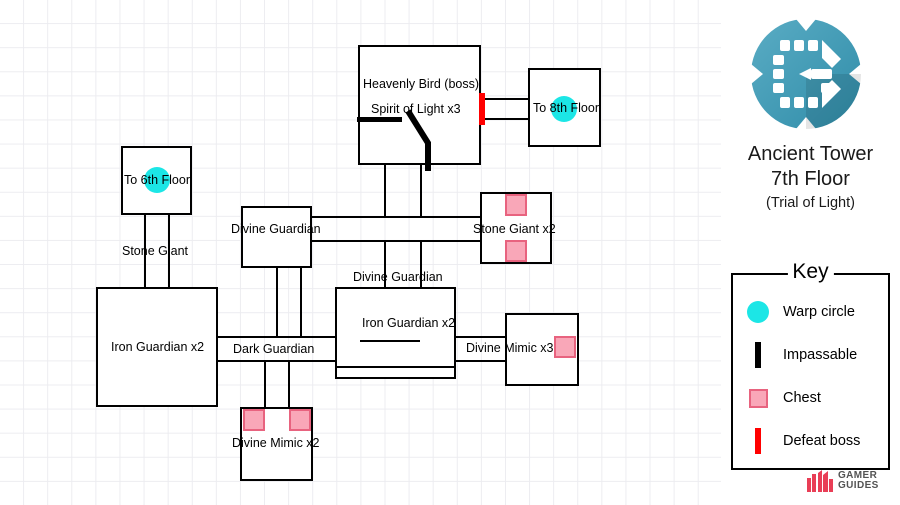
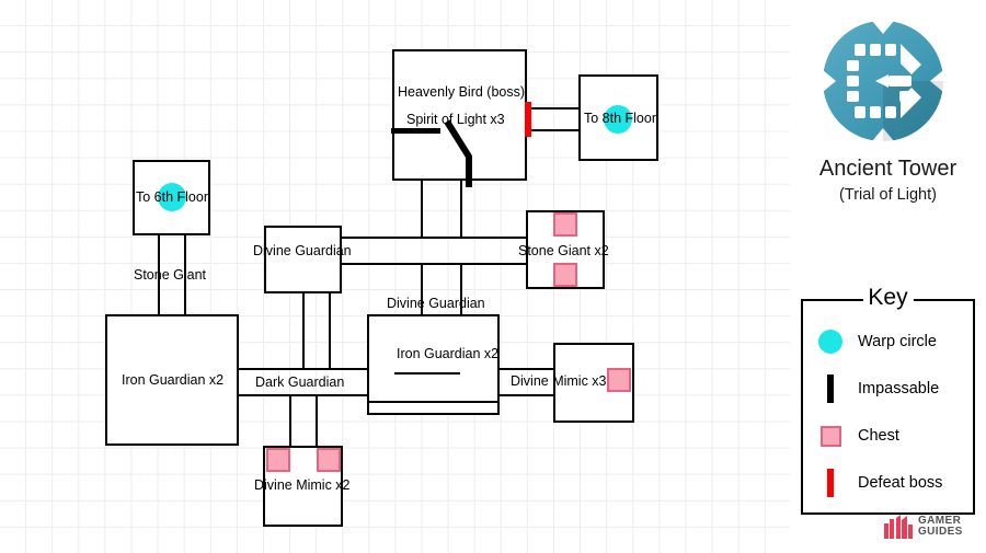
  Heavenly Bird (boss)
  Spirit of Light x3
  To 8th Floor
  To 6th Floor
  Stone Giant
  Iron Guardian x2
  Divine Guardian
  Divine Guardian
  Stone Giant x2
  Iron Guardian x2
  Dark Guardian
  Divine Mimic x2
  Divine Mimic x3
  Ancient Tower
- 7th Floor
  (Trial of Light)
  Key
  Warp circle
  Impassable
  Chest
  Defeat boss
  GAMER
  GUIDES
